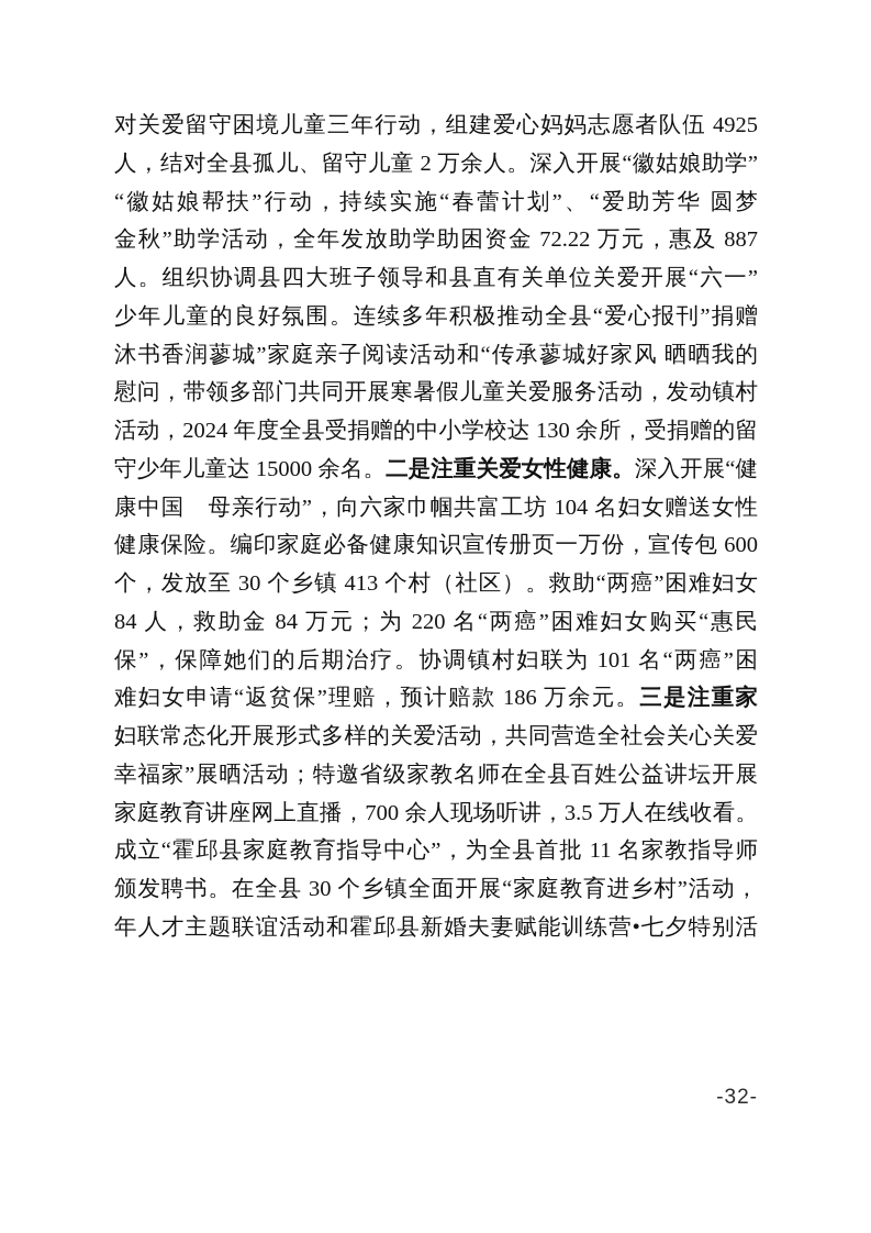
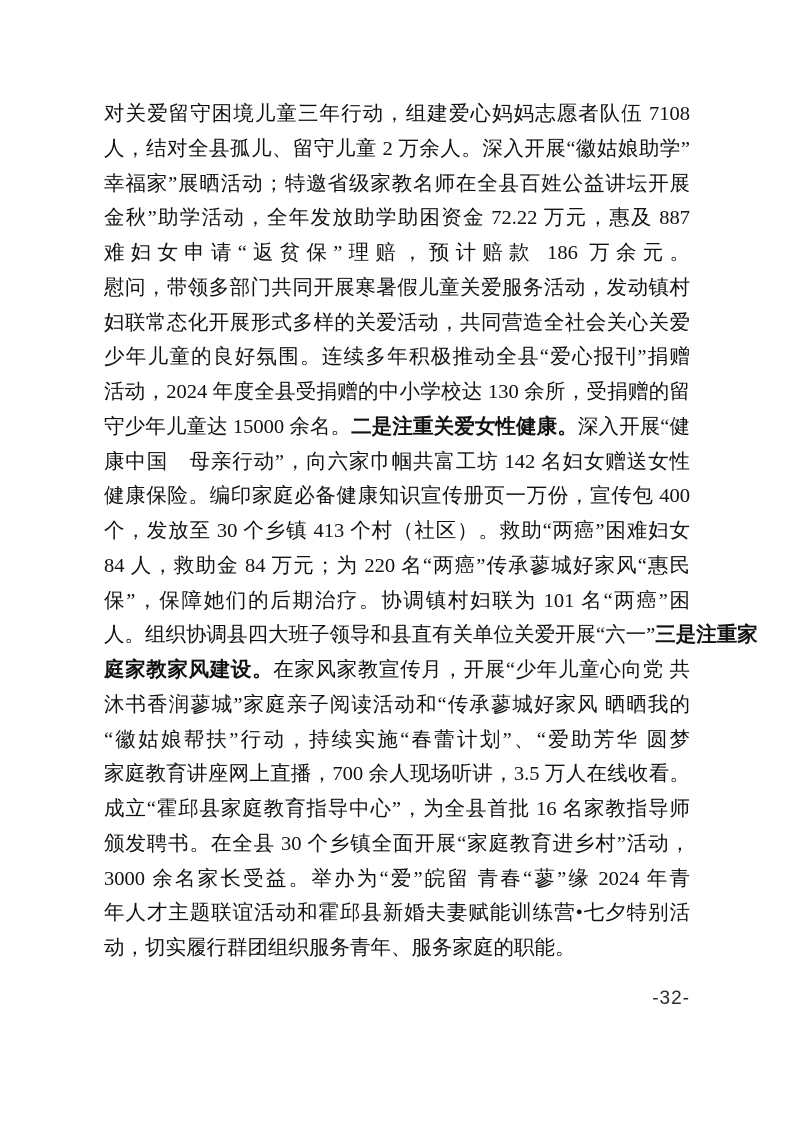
- 对关爱留守困境儿童三年行动，组建爱心妈妈志愿者队伍 4925
+ 对关爱留守困境儿童三年行动，组建爱心妈妈志愿者队伍 7108
  人，结对全县孤儿、留守儿童 2 万余人。深入开展“徽姑娘助学”
- “徽姑娘帮扶”行动，持续实施“春蕾计划”、“爱助芳华 圆梦
+ 幸福家”展晒活动；特邀省级家教名师在全县百姓公益讲坛开展
  金秋”助学活动，全年发放助学助困资金 72.22 万元，惠及 887
- 人。组织协调县四大班子领导和县直有关单位关爱开展“六一”
+ 难妇女申请“返贫保”理赔，预计赔款 186 万余元。
- 少年儿童的良好氛围。连续多年积极推动全县“爱心报刊”捐赠
+ 慰问，带领多部门共同开展寒暑假儿童关爱服务活动，发动镇村
- 沐书香润蓼城”家庭亲子阅读活动和“传承蓼城好家风 晒晒我的
+ 妇联常态化开展形式多样的关爱活动，共同营造全社会关心关爱
- 慰问，带领多部门共同开展寒暑假儿童关爱服务活动，发动镇村
+ 少年儿童的良好氛围。连续多年积极推动全县“爱心报刊”捐赠
  活动，2024 年度全县受捐赠的中小学校达 130 余所，受捐赠的留
  守少年儿童达 15000 余名。二是注重关爱女性健康。深入开展“健
- 康中国 母亲行动”，向六家巾帼共富工坊 104 名妇女赠送女性
+ 康中国 母亲行动”，向六家巾帼共富工坊 142 名妇女赠送女性
- 健康保险。编印家庭必备健康知识宣传册页一万份，宣传包 600
+ 健康保险。编印家庭必备健康知识宣传册页一万份，宣传包 400
  个，发放至 30 个乡镇 413 个村（社区）。救助“两癌”困难妇女
- 84 人，救助金 84 万元；为 220 名“两癌”困难妇女购买“惠民
+ 84 人，救助金 84 万元；为 220 名“两癌”传承蓼城好家风“惠民
  保”，保障她们的后期治疗。协调镇村妇联为 101 名“两癌”困
- 难妇女申请“返贫保”理赔，预计赔款 186 万余元。三是注重家
+ 人。组织协调县四大班子领导和县直有关单位关爱开展“六一”三是注重家
+ 庭家教家风建设。在家风家教宣传月，开展“少年儿童心向党 共
- 妇联常态化开展形式多样的关爱活动，共同营造全社会关心关爱
+ 沐书香润蓼城”家庭亲子阅读活动和“传承蓼城好家风 晒晒我的
- 幸福家”展晒活动；特邀省级家教名师在全县百姓公益讲坛开展
+ “徽姑娘帮扶”行动，持续实施“春蕾计划”、“爱助芳华 圆梦
  家庭教育讲座网上直播，700 余人现场听讲，3.5 万人在线收看。
- 成立“霍邱县家庭教育指导中心”，为全县首批 11 名家教指导师
+ 成立“霍邱县家庭教育指导中心”，为全县首批 16 名家教指导师
  颁发聘书。在全县 30 个乡镇全面开展“家庭教育进乡村”活动，
+ 3000 余名家长受益。举办为“爱”皖留 青春“蓼”缘 2024 年青
  年人才主题联谊活动和霍邱县新婚夫妻赋能训练营•七夕特别活
+ 动，切实履行群团组织服务青年、服务家庭的职能。
  -32-
